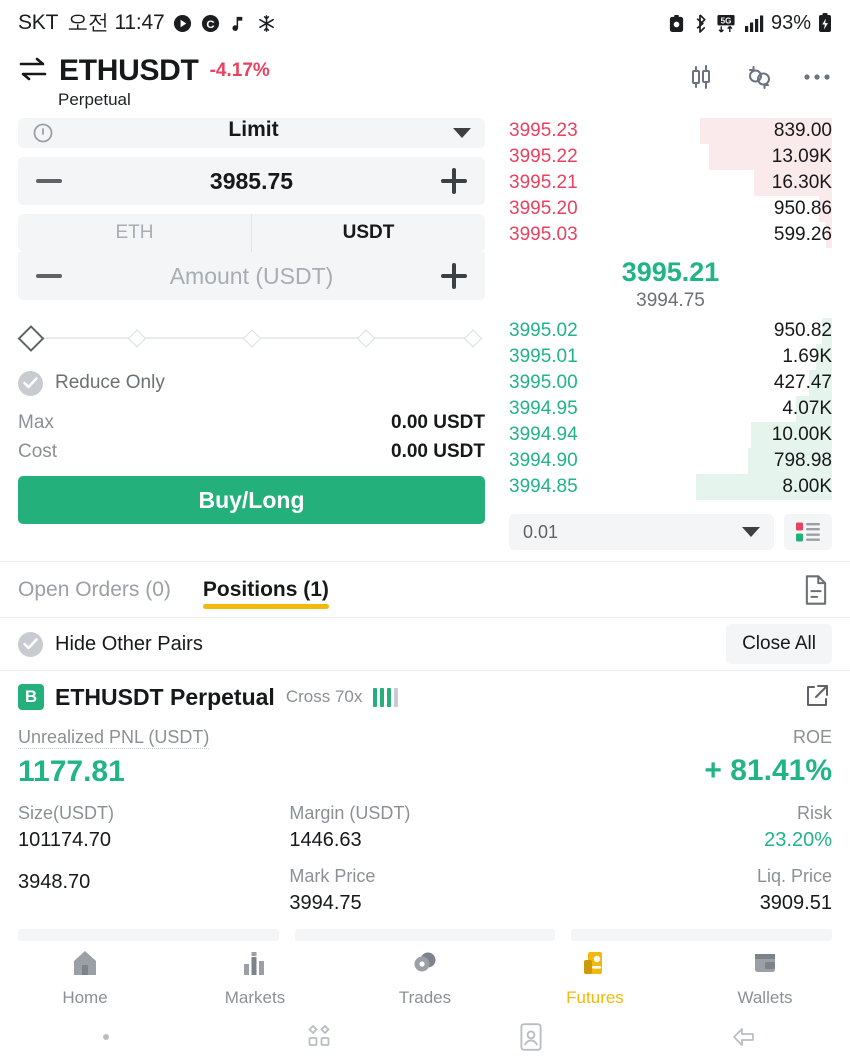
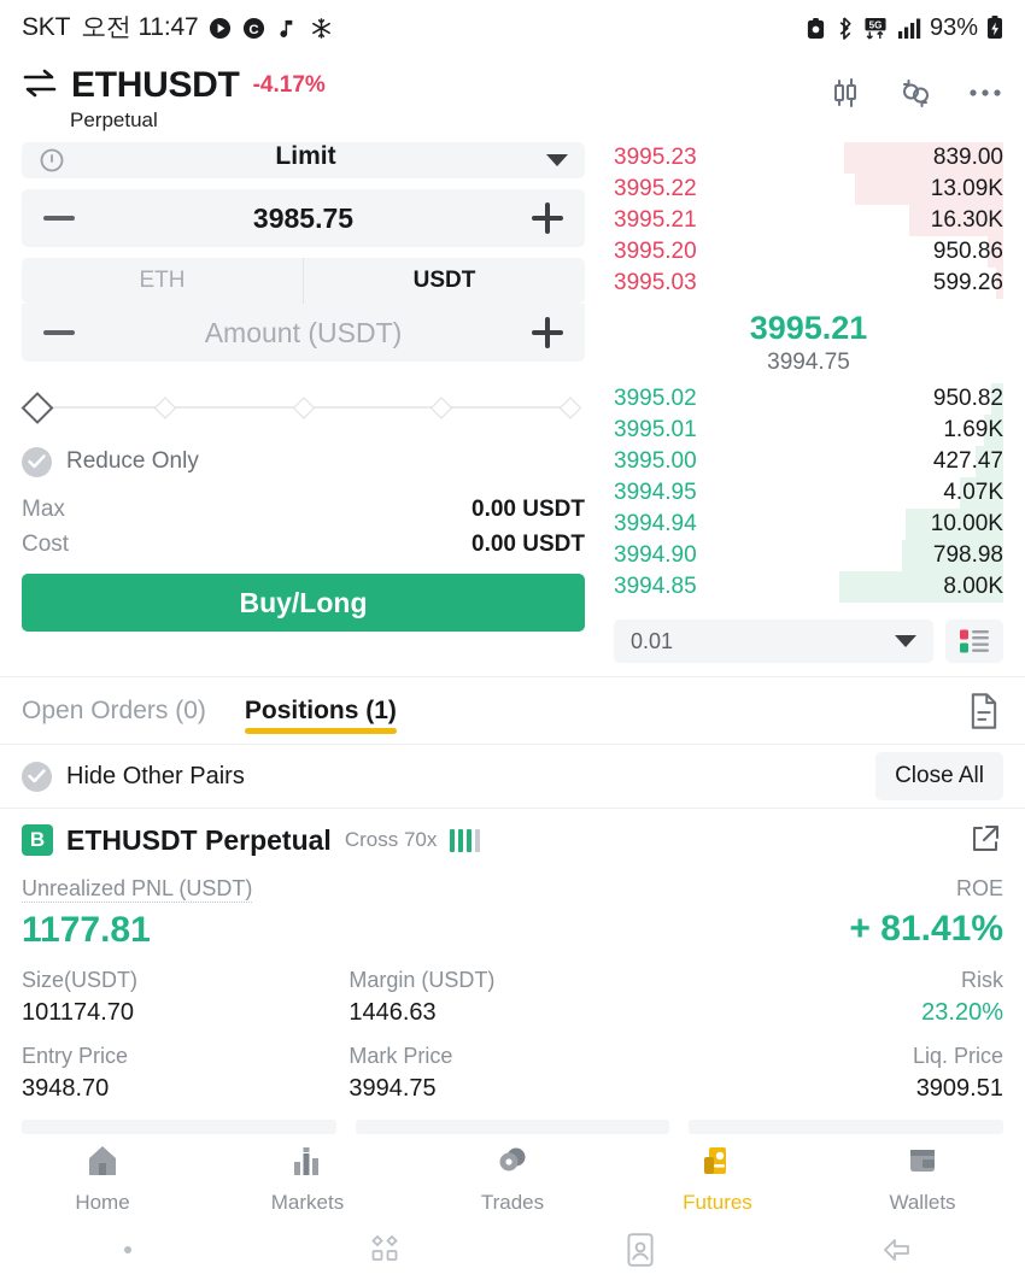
  SKT
  오전 11:47
  C
  5G
  93%
  ETHUSDT
  -4.17%
  Perpetual
  Limit
  3985.75
  ETH
  USDT
  Amount (USDT)
  Reduce Only
  Max
  0.00 USDT
  Cost
  0.00 USDT
  Buy/Long
  3995.23
  839.00
  3995.22
  13.09K
  3995.21
  16.30K
  3995.20
  950.86
  3995.03
  599.26
  3995.21
  3994.75
  3995.02
  950.82
  3995.01
  1.69K
  3995.00
  427.47
  3994.95
  4.07K
  3994.94
  10.00K
  3994.90
  798.98
  3994.85
  8.00K
  0.01
  Open Orders (0)
  Positions (1)
  Hide Other Pairs
  Close All
  B
  ETHUSDT Perpetual
  Cross 70x
  Unrealized PNL (USDT)
  1177.81
  ROE
  + 81.41%
  Size(USDT)
  101174.70
  Margin (USDT)
  1446.63
  Risk
  23.20%
+ Entry Price
  3948.70
  Mark Price
  3994.75
  Liq. Price
  3909.51
  Home
  Markets
  Trades
  Futures
  Wallets
